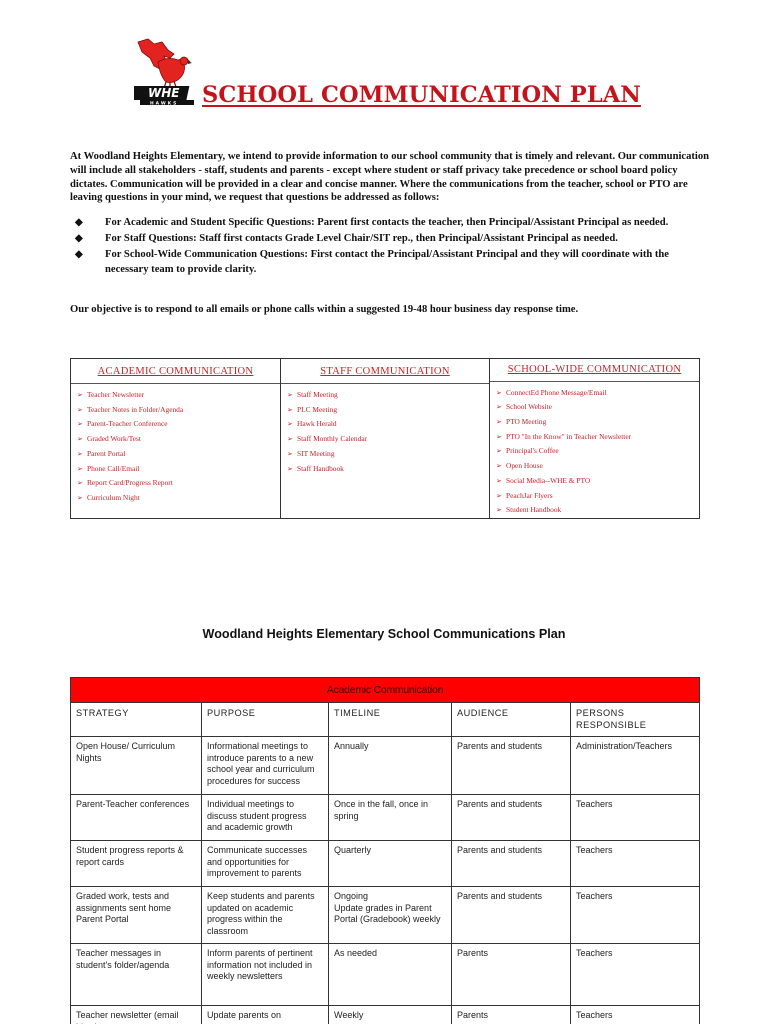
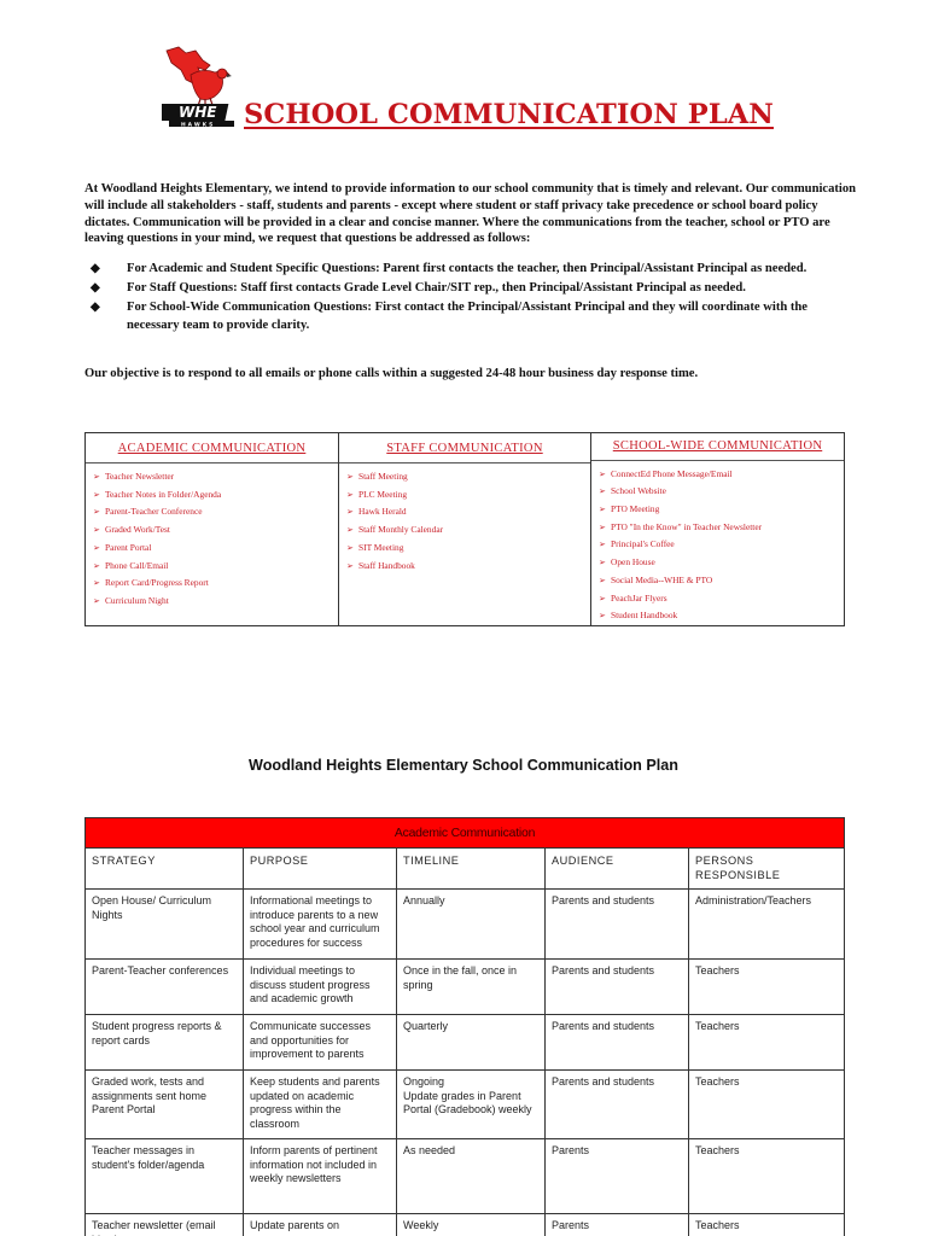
  WHE
  SCHOOL COMMUNICATION PLAN
  At Woodland Heights Elementary, we intend to provide information to our school community that is timely and relevant. Our communication will include all stakeholders - staff, students and parents - except where student or staff privacy take precedence or school board policy dictates. Communication will be provided in a clear and concise manner. Where the communications from the teacher, school or PTO are leaving questions in your mind, we request that questions be addressed as follows:
  ◆
  For Academic and Student Specific Questions: Parent first contacts the teacher, then Principal/Assistant Principal as needed.
  ◆
  For Staff Questions: Staff first contacts Grade Level Chair/SIT rep., then Principal/Assistant Principal as needed.
  ◆
  For School-Wide Communication Questions: First contact the Principal/Assistant Principal and they will coordinate with the necessary team to provide clarity.
- Our objective is to respond to all emails or phone calls within a suggested 19-48 hour business day response time.
+ Our objective is to respond to all emails or phone calls within a suggested 24-48 hour business day response time.
  ACADEMIC COMMUNICATION
  ➢ Teacher Newsletter
  ➢ Teacher Notes in Folder/Agenda
  ➢ Parent-Teacher Conference
  ➢ Graded Work/Test
  ➢ Parent Portal
  ➢ Phone Call/Email
  ➢ Report Card/Progress Report
  ➢ Curriculum Night
  STAFF COMMUNICATION
  ➢ Staff Meeting
  ➢ PLC Meeting
  ➢ Hawk Herald
  ➢ Staff Monthly Calendar
  ➢ SIT Meeting
  ➢ Staff Handbook
  SCHOOL-WIDE COMMUNICATION
  ➢ ConnectEd Phone Message/Email
  ➢ School Website
  ➢ PTO Meeting
  ➢ PTO "In the Know" in Teacher Newsletter
  ➢ Principal's Coffee
  ➢ Open House
  ➢ Social Media--WHE & PTO
  ➢ PeachJar Flyers
  Student Handbook
- Woodland Heights Elementary School Communications Plan
+ Woodland Heights Elementary School Communication Plan
  Academic Communication
  STRATEGY	PURPOSE	TIMELINE	AUDIENCE	PERSONS RESPONSIBLE
  Open House/ Curriculum Nights	Informational meetings to introduce parents to a new school year and curriculum procedures for success	Annually	Parents and students	Administration/Teachers
  Parent-Teacher conferences	Individual meetings to discuss student progress and academic growth	Once in the fall, once in spring	Parents and students	Teachers
  Student progress reports & report cards	Communicate successes and opportunities for improvement to parents	Quarterly	Parents and students	Teachers
  Graded work, tests and assignments sent home Parent Portal	Keep students and parents updated on academic progress within the classroom	Ongoing Update grades in Parent Portal (Gradebook) weekly	Parents and students	Teachers
  Teacher messages in student's folder/agenda	Inform parents of pertinent information not included in weekly newsletters	As needed	Parents	Teachers
  Teacher newsletter (email	Update parents on	Weekly	Parents	Teachers
